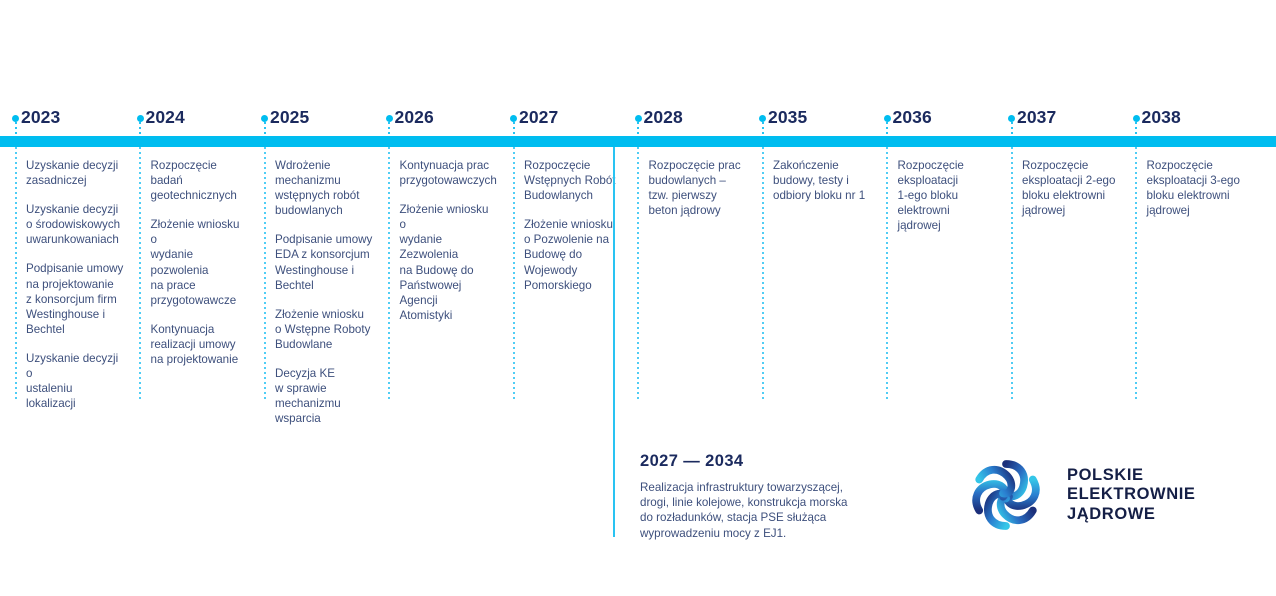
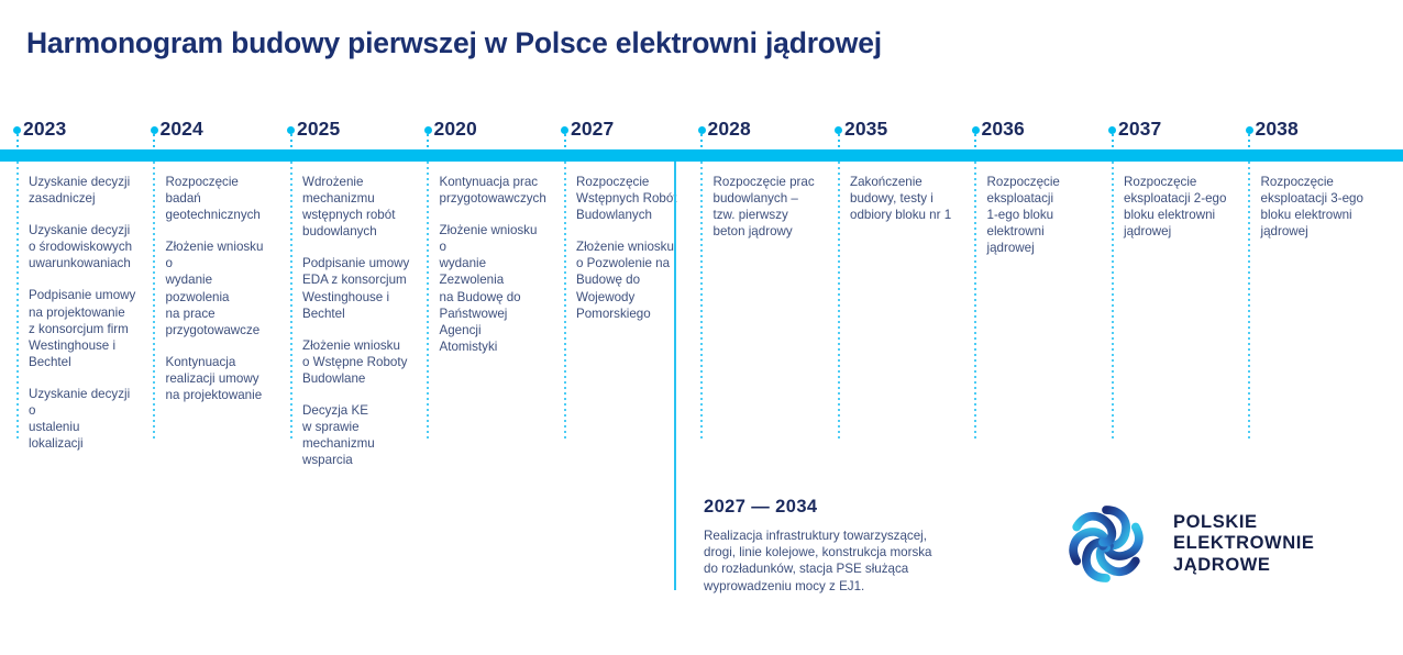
+ Harmonogram budowy pierwszej w Polsce elektrowni jądrowej
  2023
  Uzyskanie decyzji
  zasadniczej
  Uzyskanie decyzji
  o środowiskowych
  uwarunkowaniach
  Podpisanie umowy
  na projektowanie
  z konsorcjum firm
  Westinghouse i
  Bechtel
  Uzyskanie decyzji o
  ustaleniu lokalizacji
  2024
  Rozpoczęcie badań
  geotechnicznych
  Złożenie wniosku o
  wydanie pozwolenia
  na prace
  przygotowawcze
  Kontynuacja
  realizacji umowy
  na projektowanie
  2025
  Wdrożenie
  mechanizmu
  wstępnych robót
  budowlanych
  Podpisanie umowy
  EDA z konsorcjum
  Westinghouse i
  Bechtel
  Złożenie wniosku
  o Wstępne Roboty
  Budowlane
  Decyzja KE
  w sprawie
  mechanizmu
  wsparcia
- 2026
+ 2020
  Kontynuacja prac
  przygotowawczych
  Złożenie wniosku o
  wydanie Zezwolenia
  na Budowę do
  Państwowej Agencji
  Atomistyki
  2027
  Rozpoczęcie
  Wstępnych Robó
  Budowlanych
  Złożenie wniosku
  o Pozwolenie na
  Budowę do
  Wojewody
  Pomorskiego
  2028
  Rozpoczęcie prac
  budowlanych –
  tzw. pierwszy
  beton jądrowy
  2035
  Zakończenie
  budowy, testy i
  odbiory bloku nr 1
  2036
  Rozpoczęcie
  eksploatacji
  1-ego bloku
  elektrowni jądrowej
  2037
  Rozpoczęcie
  eksploatacji 2-ego
  bloku elektrowni
  jądrowej
  2038
  Rozpoczęcie
  eksploatacji 3-ego
  bloku elektrowni
  jądrowej
  2027 — 2034
  Realizacja infrastruktury towarzyszącej,
  drogi, linie kolejowe, konstrukcja morska
  do rozładunków, stacja PSE służąca
  wyprowadzeniu mocy z EJ1.
  POLSKIE
  ELEKTROWNIE
  JĄDROWE
